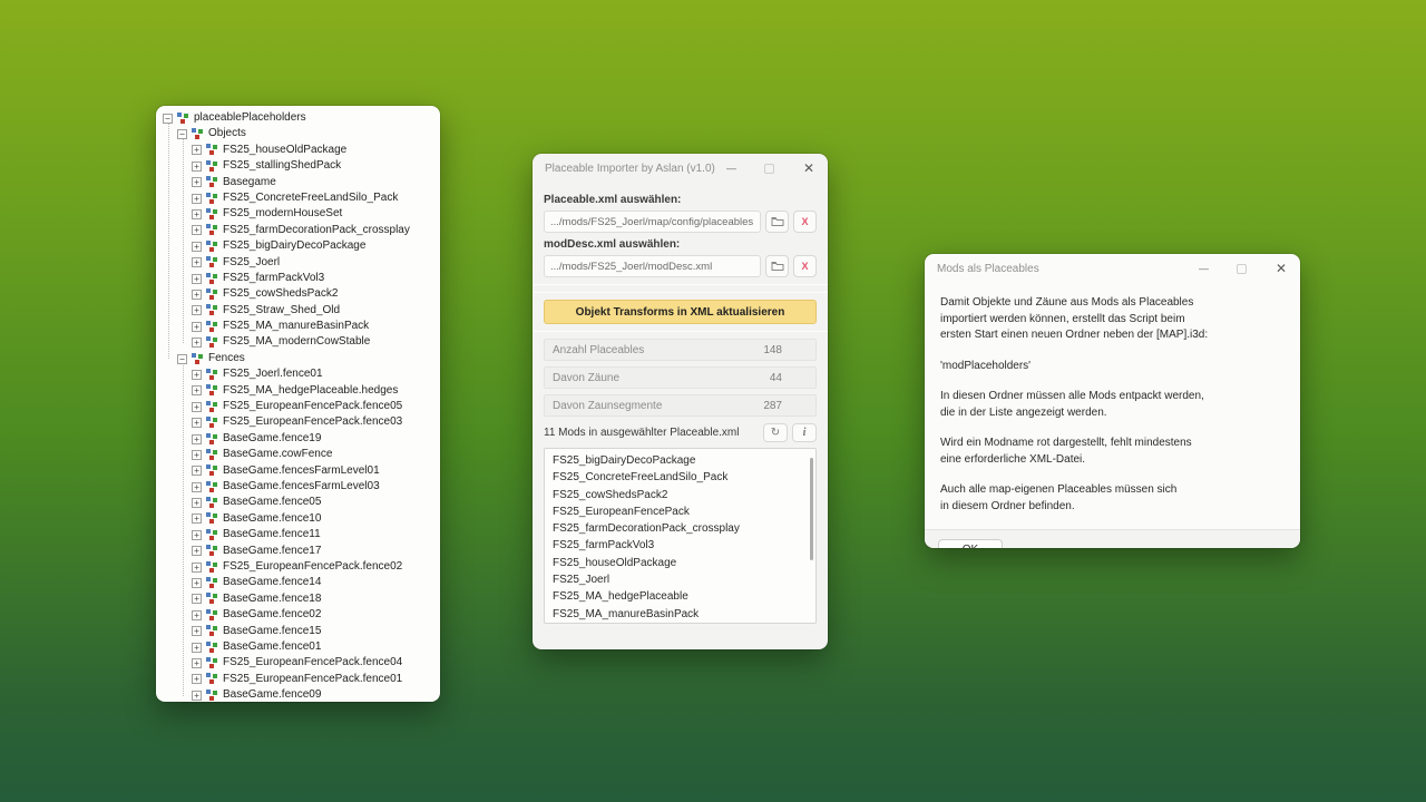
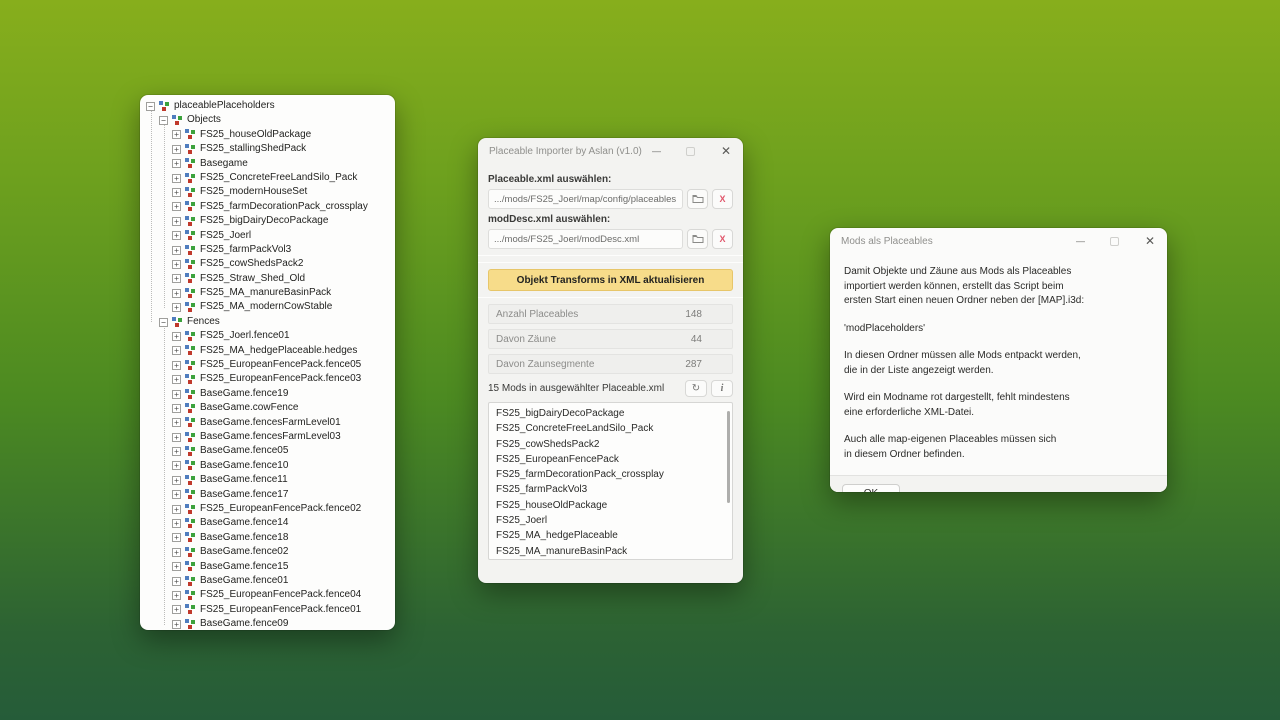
  −
  placeablePlaceholders
  −
  Objects
  +
  FS25_houseOldPackage
  +
  FS25_stallingShedPack
  +
  Basegame
  +
  FS25_ConcreteFreeLandSilo_Pack
  +
  FS25_modernHouseSet
  +
  FS25_farmDecorationPack_crossplay
  +
  FS25_bigDairyDecoPackage
  +
  FS25_Joerl
  +
  FS25_farmPackVol3
  +
  FS25_cowShedsPack2
  +
  FS25_Straw_Shed_Old
  +
  FS25_MA_manureBasinPack
  +
  FS25_MA_modernCowStable
  −
  Fences
  +
  FS25_Joerl.fence01
  +
  FS25_MA_hedgePlaceable.hedges
  +
  FS25_EuropeanFencePack.fence05
  +
  FS25_EuropeanFencePack.fence03
  +
  BaseGame.fence19
  +
  BaseGame.cowFence
  +
  BaseGame.fencesFarmLevel01
  +
  BaseGame.fencesFarmLevel03
  +
  BaseGame.fence05
  +
  BaseGame.fence10
  +
  BaseGame.fence11
  +
  BaseGame.fence17
  +
  FS25_EuropeanFencePack.fence02
  +
  BaseGame.fence14
  +
  BaseGame.fence18
  +
  BaseGame.fence02
  +
  BaseGame.fence15
  +
  BaseGame.fence01
  +
  FS25_EuropeanFencePack.fence04
  +
  FS25_EuropeanFencePack.fence01
  +
  BaseGame.fence09
  Placeable Importer by Aslan (v1.0)
  —
  ✕
  Placeable.xml auswählen:
  .../mods/FS25_Joerl/map/config/placeables
  X
  modDesc.xml auswählen:
  .../mods/FS25_Joerl/modDesc.xml
  X
  Objekt Transforms in XML aktualisieren
  Anzahl Placeables
  148
  Davon Zäune
  44
  Davon Zaunsegmente
  287
- 11 Mods in ausgewählter Placeable.xml
+ 15 Mods in ausgewählter Placeable.xml
  ↻
  i
  FS25_bigDairyDecoPackage
  FS25_ConcreteFreeLandSilo_Pack
  FS25_cowShedsPack2
  FS25_EuropeanFencePack
  FS25_farmDecorationPack_crossplay
  FS25_farmPackVol3
  FS25_houseOldPackage
  FS25_Joerl
  FS25_MA_hedgePlaceable
  FS25_MA_manureBasinPack
  Mods als Placeables
  —
  ✕
  Damit Objekte und Zäune aus Mods als Placeables
  importiert werden können, erstellt das Script beim
  ersten Start einen neuen Ordner neben der [MAP].i3d:
  'modPlaceholders'
  In diesen Ordner müssen alle Mods entpackt werden,
  die in der Liste angezeigt werden.
  Wird ein Modname rot dargestellt, fehlt mindestens
  eine erforderliche XML-Datei.
  Auch alle map-eigenen Placeables müssen sich
  in diesem Ordner befinden.
